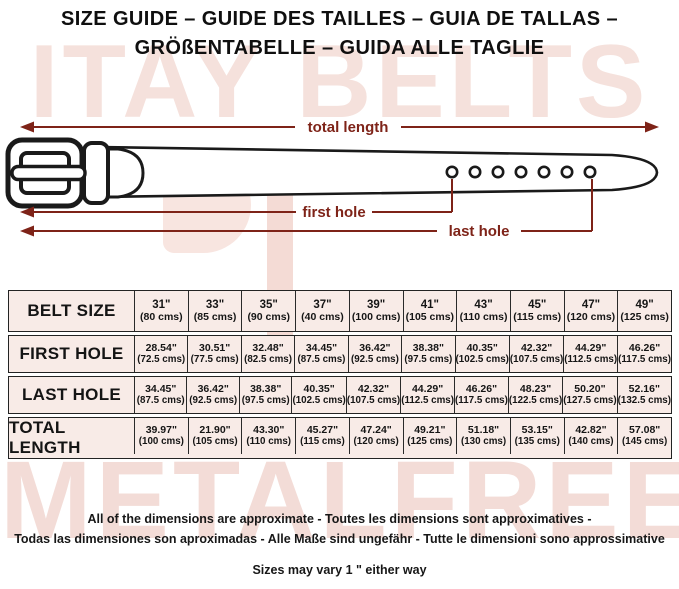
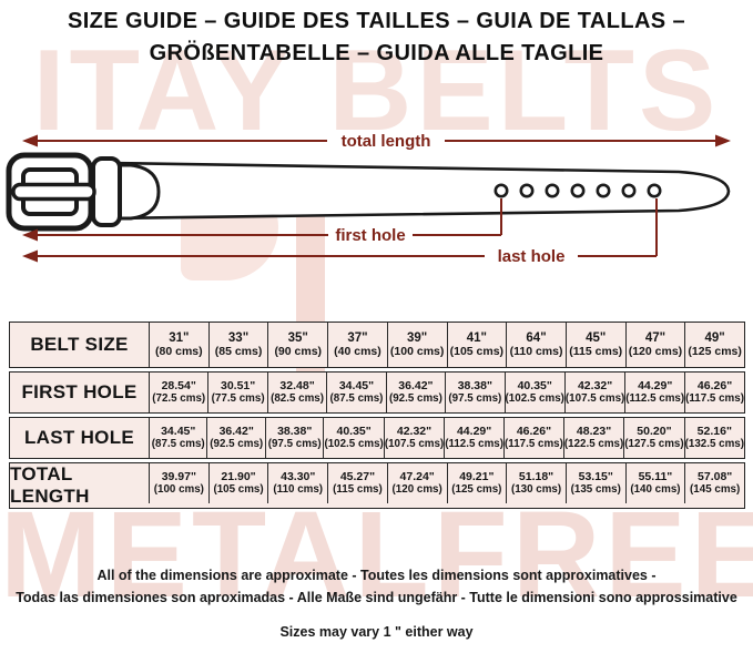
  ITAY BELTS
  METALFREE
  SIZE GUIDE – GUIDE DES TAILLES – GUIA DE TALLAS –
  GRÖßENTABELLE – GUIDA ALLE TAGLIE
  total length
  first hole
  last hole
  BELT SIZE
  31"
  (80 cms)
  33"
  (85 cms)
  35"
  (90 cms)
  37"
  (40 cms)
  39"
  (100 cms)
  41"
  (105 cms)
- 43"
+ 64"
  (110 cms)
  45"
  (115 cms)
  47"
  (120 cms)
  49"
  (125 cms)
  FIRST HOLE
  28.54"
  (72.5 cms)
  30.51"
  (77.5 cms)
  32.48"
  (82.5 cms)
  34.45"
  (87.5 cms)
  36.42"
  (92.5 cms)
  38.38"
  (97.5 cms)
  40.35"
  (102.5 cms)
  42.32"
  (107.5 cms)
  44.29"
  (112.5 cms)
  46.26"
  (117.5 cms)
  LAST HOLE
  34.45"
  (87.5 cms)
  36.42"
  (92.5 cms)
  38.38"
  (97.5 cms)
  40.35"
  (102.5 cms)
  42.32"
  (107.5 cms)
  44.29"
  (112.5 cms)
  46.26"
  (117.5 cms)
  48.23"
  (122.5 cms)
  50.20"
  (127.5 cms)
  52.16"
  (132.5 cms)
  TOTAL LENGTH
  39.97"
  (100 cms)
  21.90"
  (105 cms)
  43.30"
  (110 cms)
  45.27"
  (115 cms)
  47.24"
  (120 cms)
  49.21"
  (125 cms)
  51.18"
  (130 cms)
  53.15"
  (135 cms)
- 42.82"
+ 55.11"
  (140 cms)
  57.08"
  (145 cms)
  All of the dimensions are approximate - Toutes les dimensions sont approximatives -
  Todas las dimensiones son aproximadas - Alle Maße sind ungefähr - Tutte le dimensioni sono approssimative
  Sizes may vary 1 " either way
